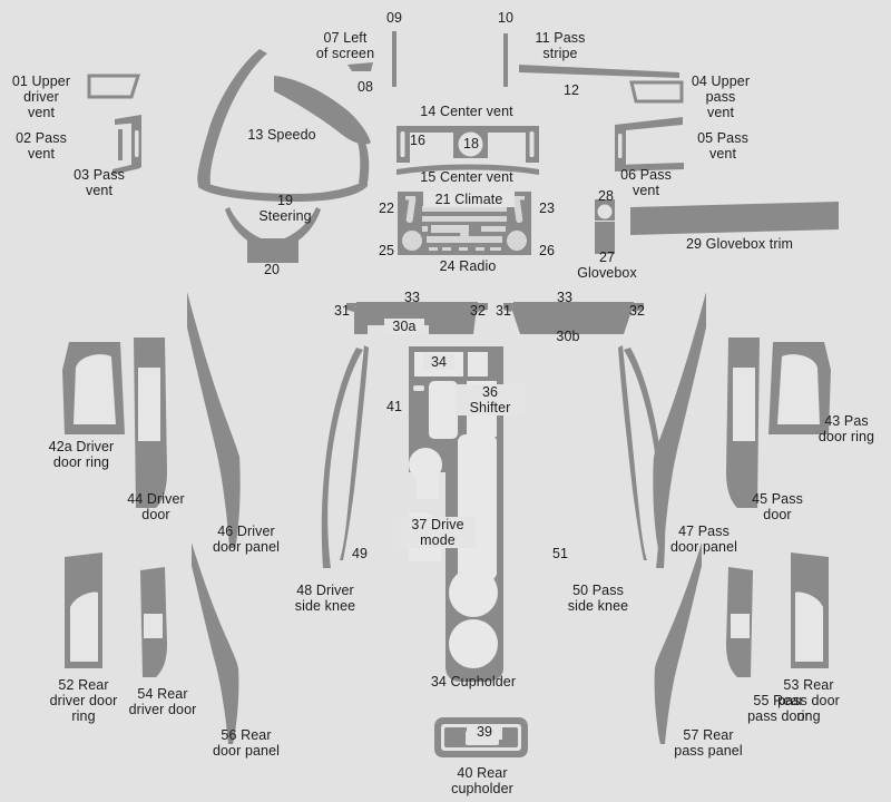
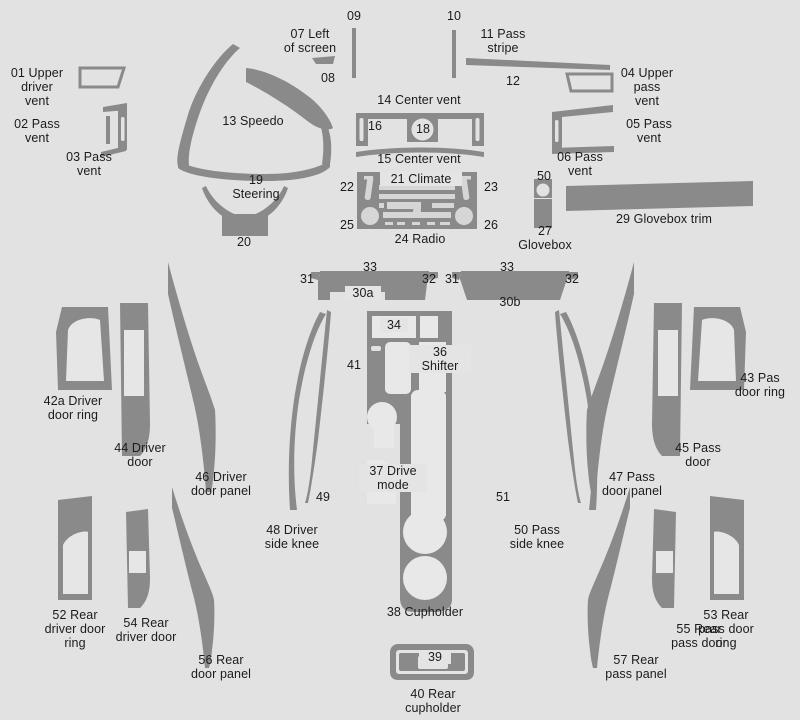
  01 Upper
  driver
  vent
  02 Pass
  vent
  03 Pass
  vent
  04 Upper
  pass
  vent
  05 Pass
  vent
  06 Pass
  vent
  07 Left
  of screen
  08
  09
  10
  11 Pass
  stripe
  12
  13 Speedo
  14 Center vent
  15 Center vent
  16
  18
  19
  Steering
  20
  21 Climate
  22
  23
  24 Radio
  25
  26
- 28
+ 50
  27
  Glovebox
  29 Glovebox trim
  33
  33
  31
  32
  31
  32
  30a
  30b
  34
  41
  36
  Shifter
  37 Drive
  mode
- 34 Cupholder
+ 38 Cupholder
  39
  40 Rear
  cupholder
  42a Driver
  door ring
  44 Driver
  door
  46 Driver
  door panel
  43 Pas
  door ring
  45 Pass
  door
  47 Pass
  door panel
  48 Driver
  side knee
  49
  50 Pass
  side knee
  51
  52 Rear
  driver door
  ring
  54 Rear
  driver door
  56 Rear
  door panel
  53 Rear
  pass door
  ring
  55 Rear
  pass door
  57 Rear
  pass panel
